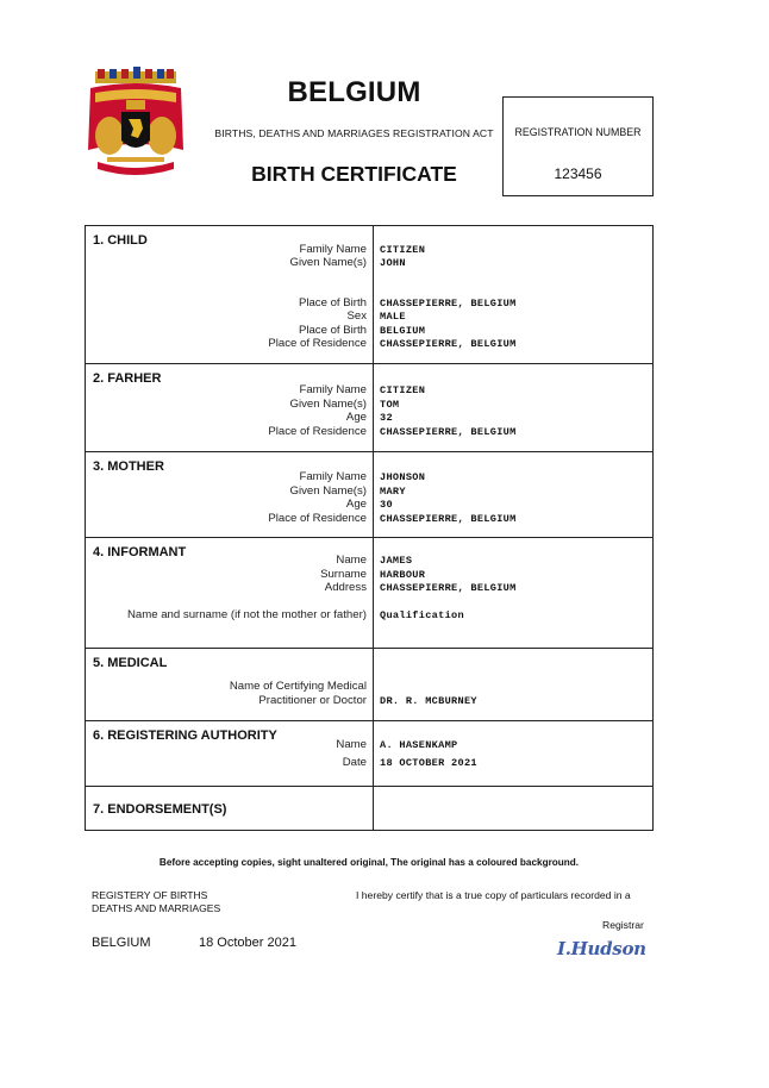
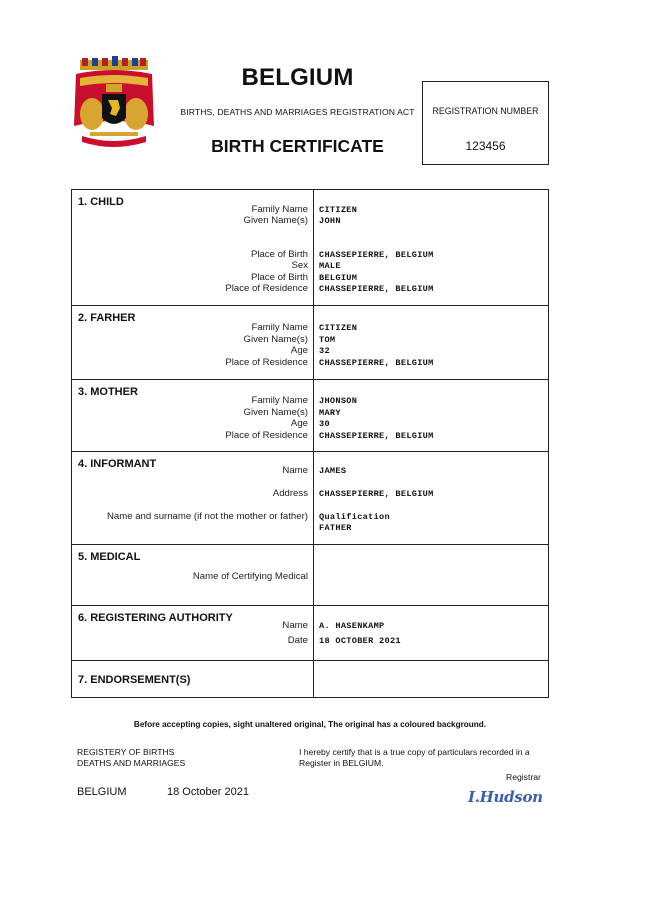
  BELGIUM
  BIRTHS, DEATHS AND MARRIAGES REGISTRATION ACT
  BIRTH CERTIFICATE
  REGISTRATION NUMBER
  123456
  1. CHILD
  Family Name
  CITIZEN
  Given Name(s)
  JOHN
  Place of Birth
  CHASSEPIERRE, BELGIUM
  Sex
  MALE
  Place of Birth
  BELGIUM
  Place of Residence
  CHASSEPIERRE, BELGIUM
  2. FARHER
  Family Name
  CITIZEN
  Given Name(s)
  TOM
  Age
  32
  Place of Residence
  CHASSEPIERRE, BELGIUM
  3. MOTHER
  Family Name
  JHONSON
  Given Name(s)
  MARY
  Age
  30
  Place of Residence
  CHASSEPIERRE, BELGIUM
  4. INFORMANT
  Name
  JAMES
- Surname
- HARBOUR
  Address
  CHASSEPIERRE, BELGIUM
  Name and surname (if not the mother or father)
  Qualification
+ FATHER
  5. MEDICAL
  Name of Certifying Medical
- Practitioner or Doctor
- DR. R. MCBURNEY
  6. REGISTERING AUTHORITY
  Name
  A. HASENKAMP
  Date
  18 OCTOBER 2021
  7. ENDORSEMENT(S)
  Before accepting copies, sight unaltered original, The original has a coloured background.
  REGISTERY OF BIRTHS
  DEATHS AND MARRIAGES
  I hereby certify that is a true copy of particulars recorded in a
+ Register in BELGIUM.
  Registrar
  BELGIUM
  18 October 2021
  I.Hudson
